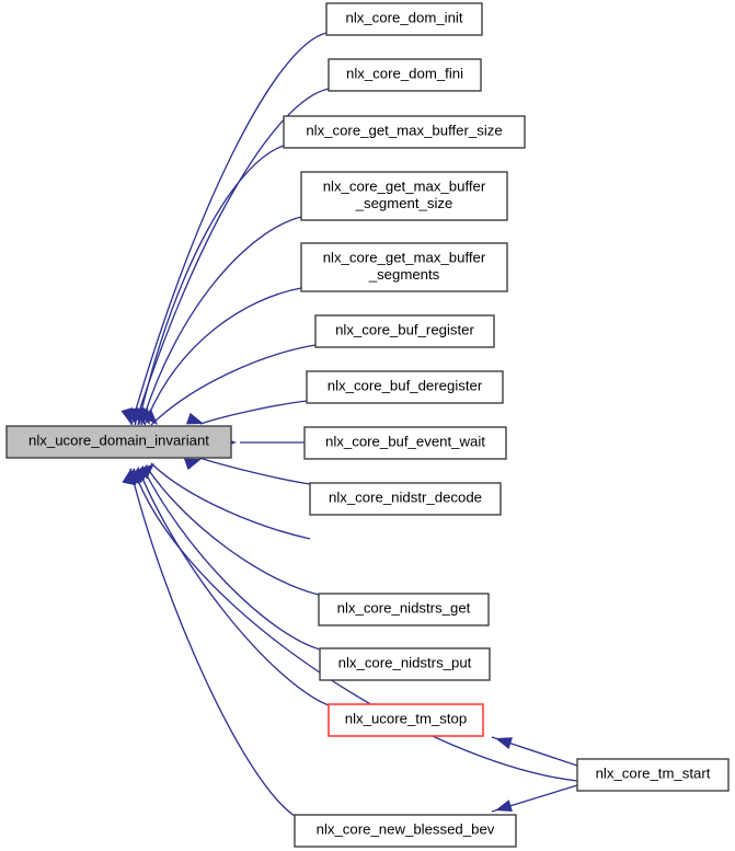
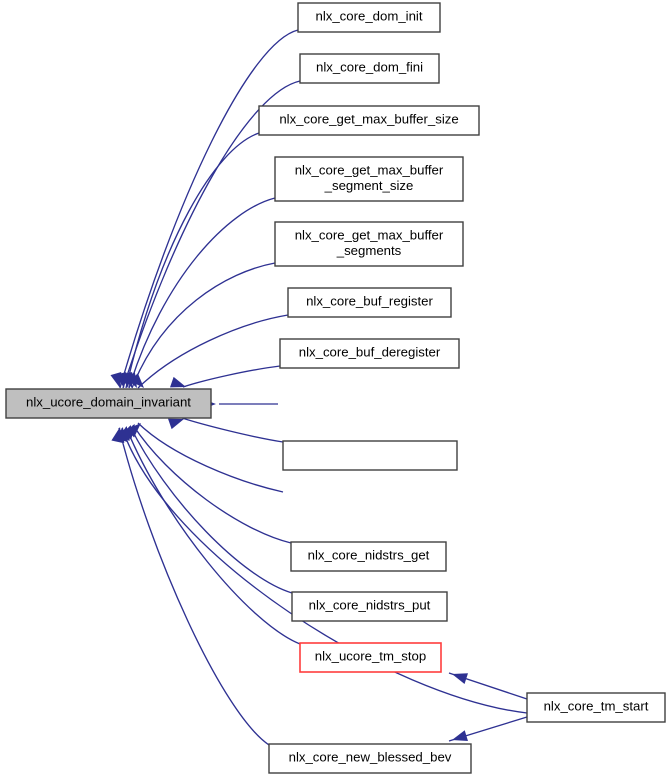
  nlx_ucore_domain_invariant
  nlx_core_dom_init
  nlx_core_dom_fini
  nlx_core_get_max_buffer_size
  nlx_core_get_max_buffer _segment_size
  nlx_core_get_max_buffer _segments
  nlx_core_buf_register
  nlx_core_buf_deregister
- nlx_core_buf_event_wait
- nlx_core_nidstr_decode
  nlx_core_nidstrs_get
  nlx_core_nidstrs_put
  nlx_ucore_tm_stop
  nlx_core_tm_start
  nlx_core_new_blessed_bev
